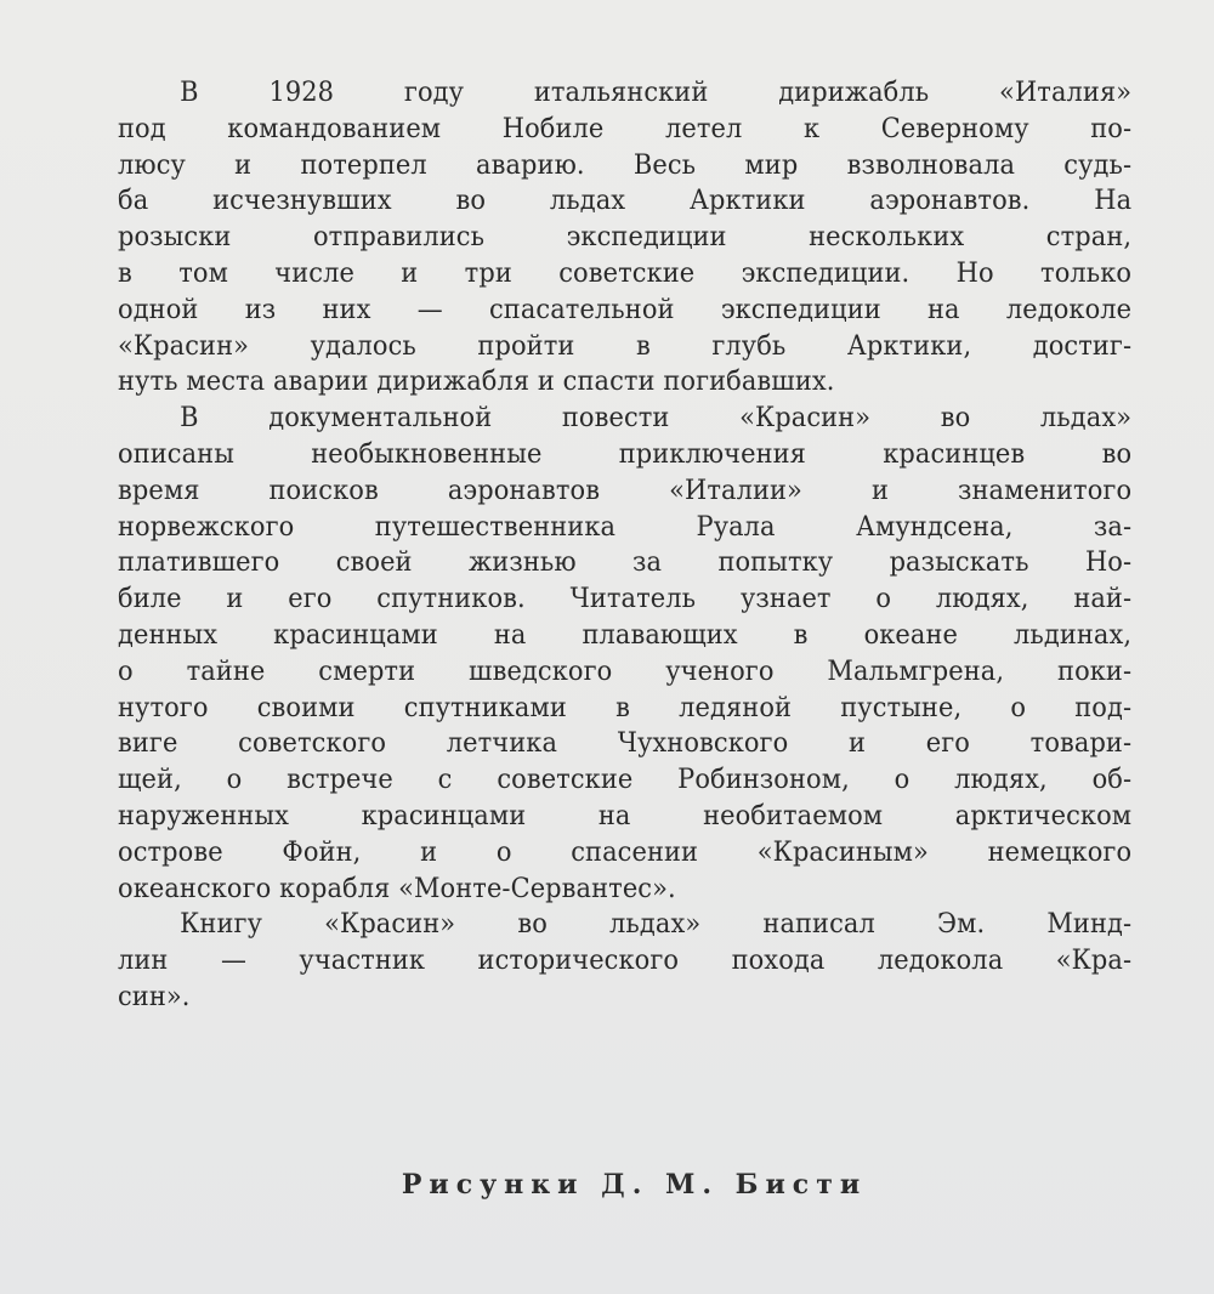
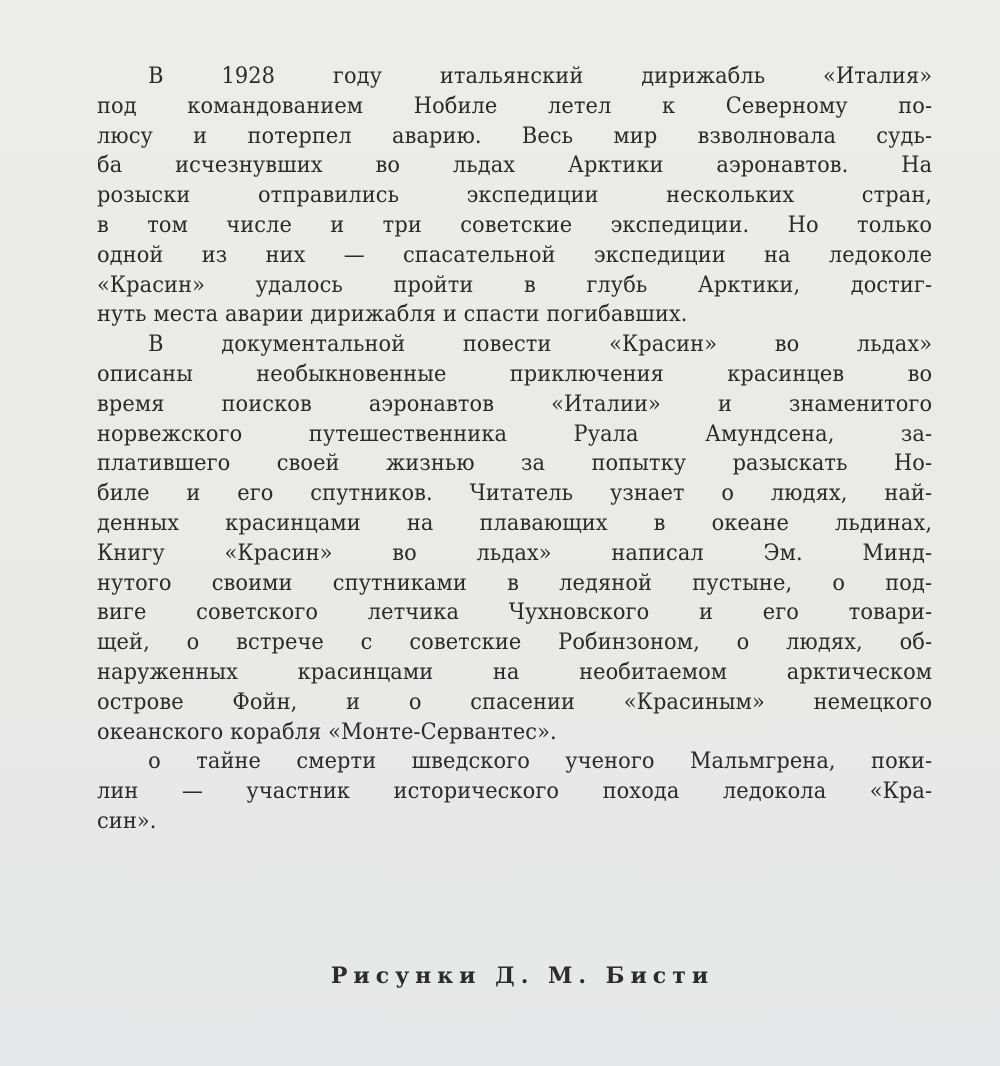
  В 1928 году итальянский дирижабль «Италия»
  под командованием Нобиле летел к Северному по-
  люсу и потерпел аварию. Весь мир взволновала судь-
  ба исчезнувших во льдах Арктики аэронавтов. На
  розыски отправились экспедиции нескольких стран,
  в том числе и три советские экспедиции. Но только
  одной из них — спасательной экспедиции на ледоколе
  «Красин» удалось пройти в глубь Арктики, достиг-
  нуть места аварии дирижабля и спасти погибавших.
  В документальной повести «Красин» во льдах»
  описаны необыкновенные приключения красинцев во
  время поисков аэронавтов «Италии» и знаменитого
  норвежского путешественника Руала Амундсена, за-
  платившего своей жизнью за попытку разыскать Но-
  биле и его спутников. Читатель узнает о людях, най-
  денных красинцами на плавающих в океане льдинах,
- о тайне смерти шведского ученого Мальмгрена, поки-
+ Книгу «Красин» во льдах» написал Эм. Минд-
  нутого своими спутниками в ледяной пустыне, о под-
  виге советского летчика Чухновского и его товари-
  щей, о встрече с советские Робинзоном, о людях, об-
  наруженных красинцами на необитаемом арктическом
  острове Фойн, и о спасении «Красиным» немецкого
  океанского корабля «Монте-Сервантес».
- Книгу «Красин» во льдах» написал Эм. Минд-
+ о тайне смерти шведского ученого Мальмгрена, поки-
  лин — участник исторического похода ледокола «Кра-
  син».
  Рисунки Д. М. Бисти
